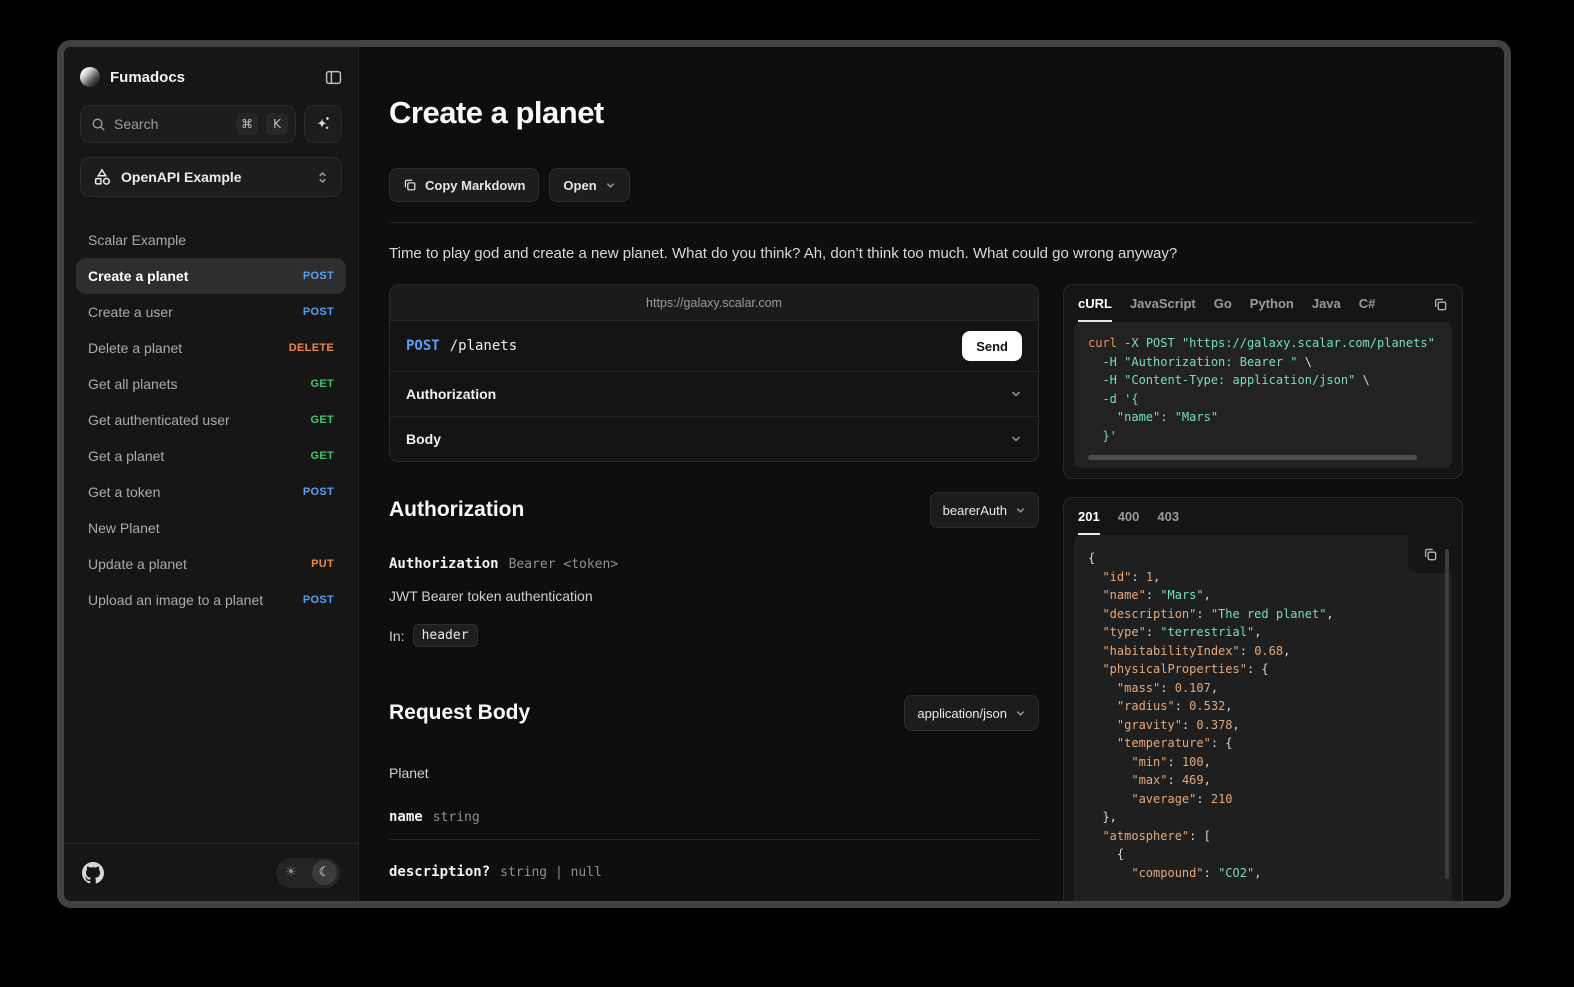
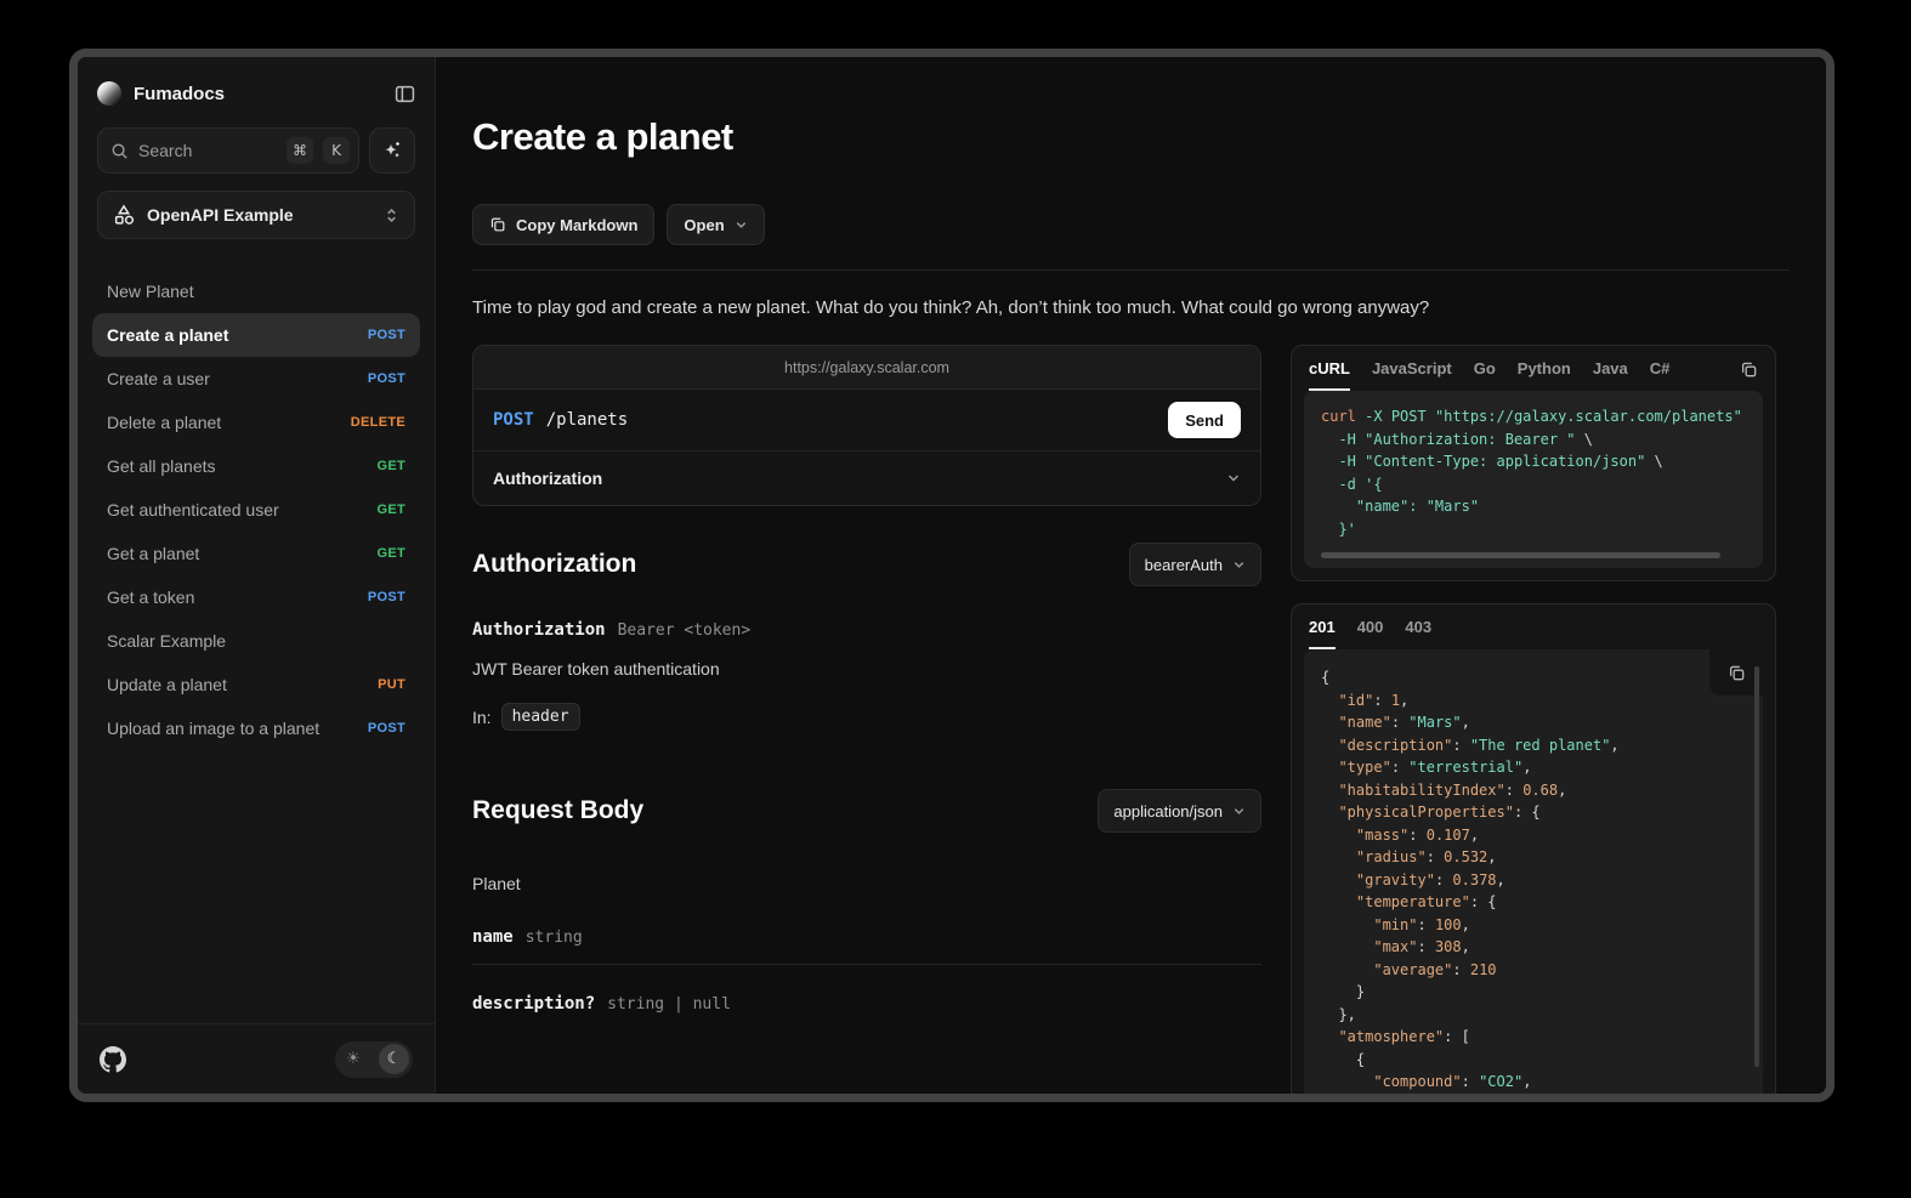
  Fumadocs
  Search
  ⌘
  K
  OpenAPI Example
- Scalar Example
+ New Planet
  Create a planet
  POST
  Create a user
  POST
  Delete a planet
  DELETE
  Get all planets
  GET
  Get authenticated user
  GET
  Get a planet
  GET
  Get a token
  POST
- New Planet
+ Scalar Example
  Update a planet
  PUT
  Upload an image to a planet
  POST
  ☀
  ☾
  Create a planet
  Copy Markdown
  Open
  Time to play god and create a new planet. What do you think? Ah, don’t think too much. What could go wrong anyway?
  https://galaxy.scalar.com
  POST
  /planets
  Send
  Authorization
- Body
  Authorization
  bearerAuth
  Authorization
  Bearer <token>
  JWT Bearer token authentication
  In:
  header
  Request Body
  application/json
  Planet
  name
  string
  description?
  string | null
  cURL
  JavaScript
  Go
  Python
  Java
  C#
  curl -X POST "https://galaxy.scalar.com/planets"
  -H "Authorization: Bearer " \
  -H "Content-Type: application/json" \
  -d '{
  "name": "Mars"
  }'
  201
  400
  403
  {
  "id": 1,
  "name": "Mars",
  "description": "The red planet",
  "type": "terrestrial",
  "habitabilityIndex": 0.68,
  "physicalProperties": {
  "mass": 0.107,
  "radius": 0.532,
  "gravity": 0.378,
  "temperature": {
  "min": 100,
- "max": 469,
+ "max": 308,
  "average": 210
+ }
  },
  "atmosphere": [
  {
  "compound": "CO2",
